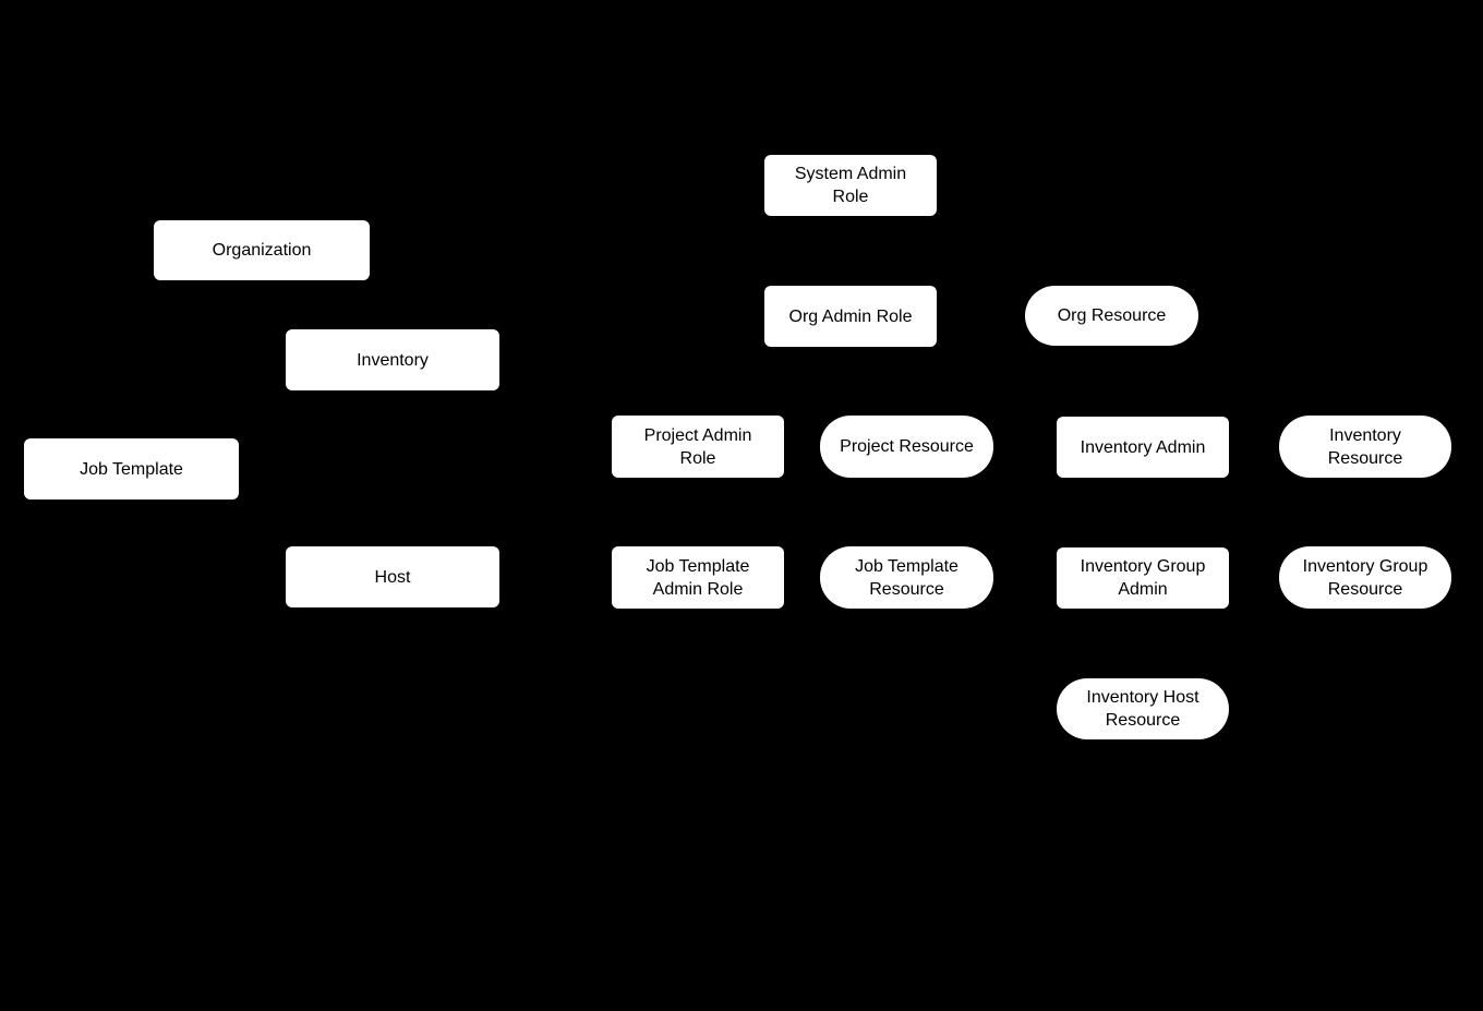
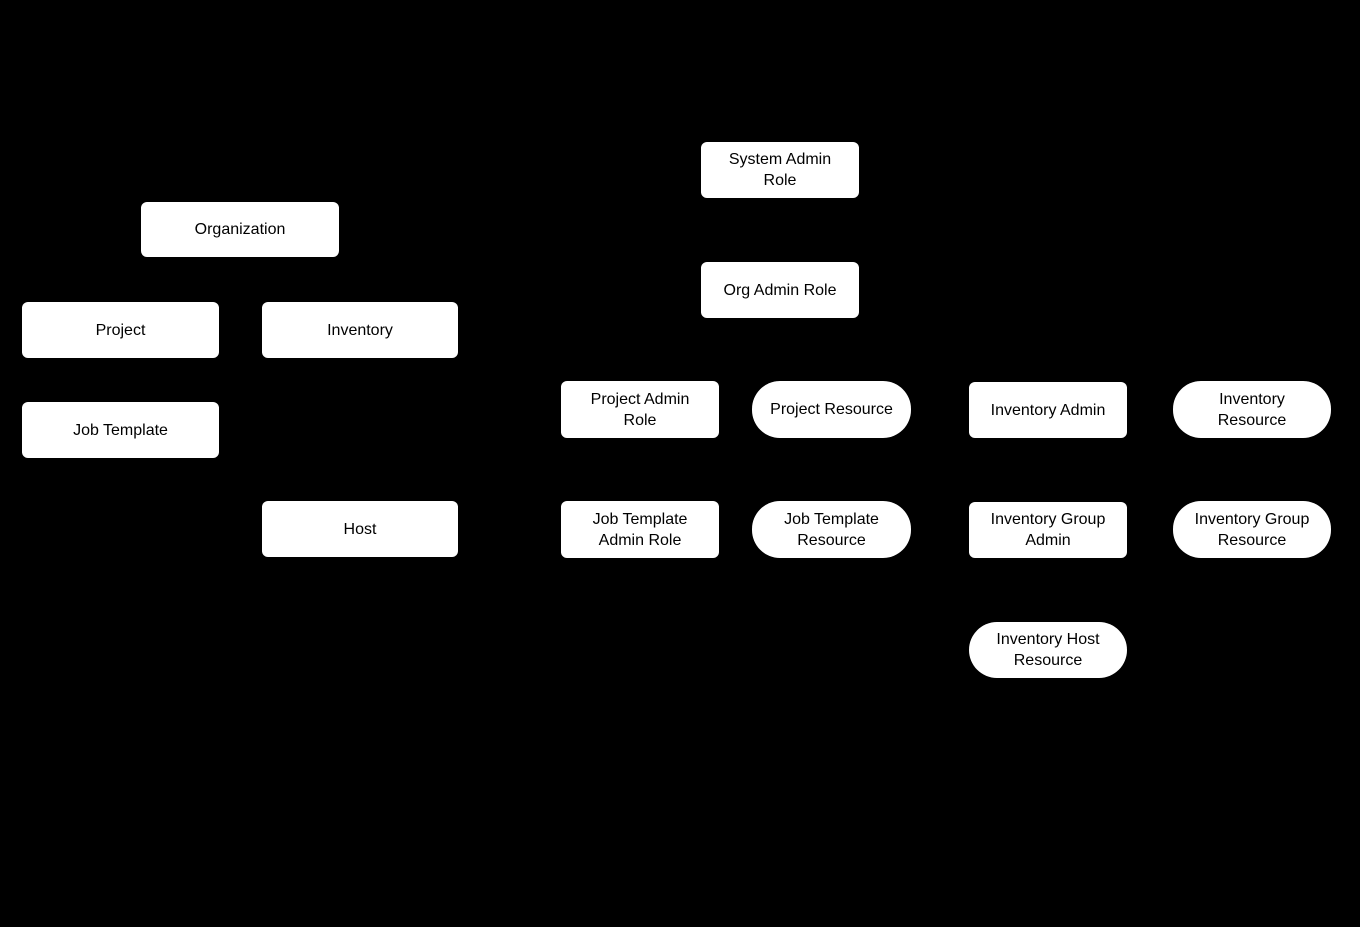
  Organization
+ Project
  Inventory
  Job Template
  Host
  System Admin Role
  Org Admin Role
- Org Resource
  Project Admin Role
  Project Resource
  Inventory Admin
  Inventory Resource
  Job Template Admin Role
  Job Template Resource
  Inventory Group Admin
  Inventory Group Resource
  Inventory Host Resource
